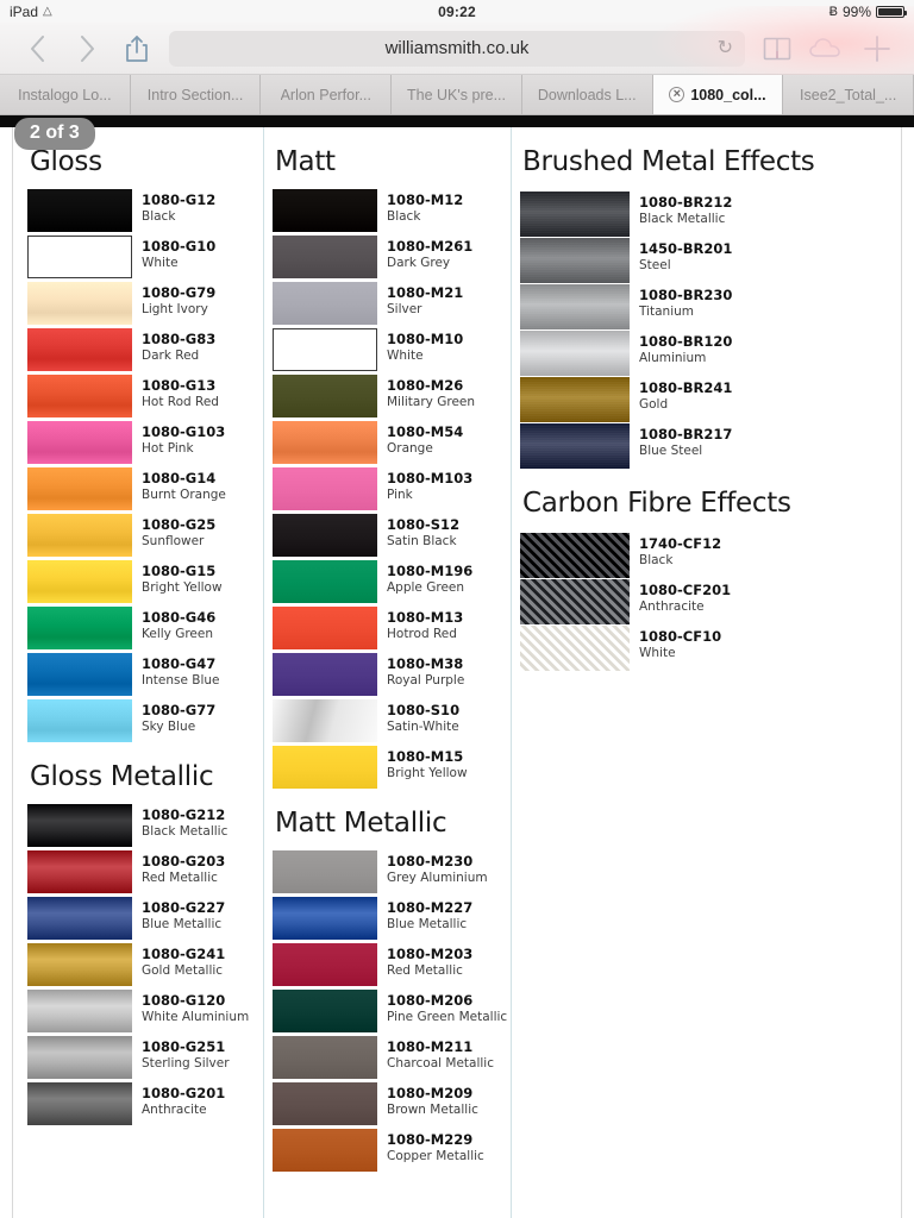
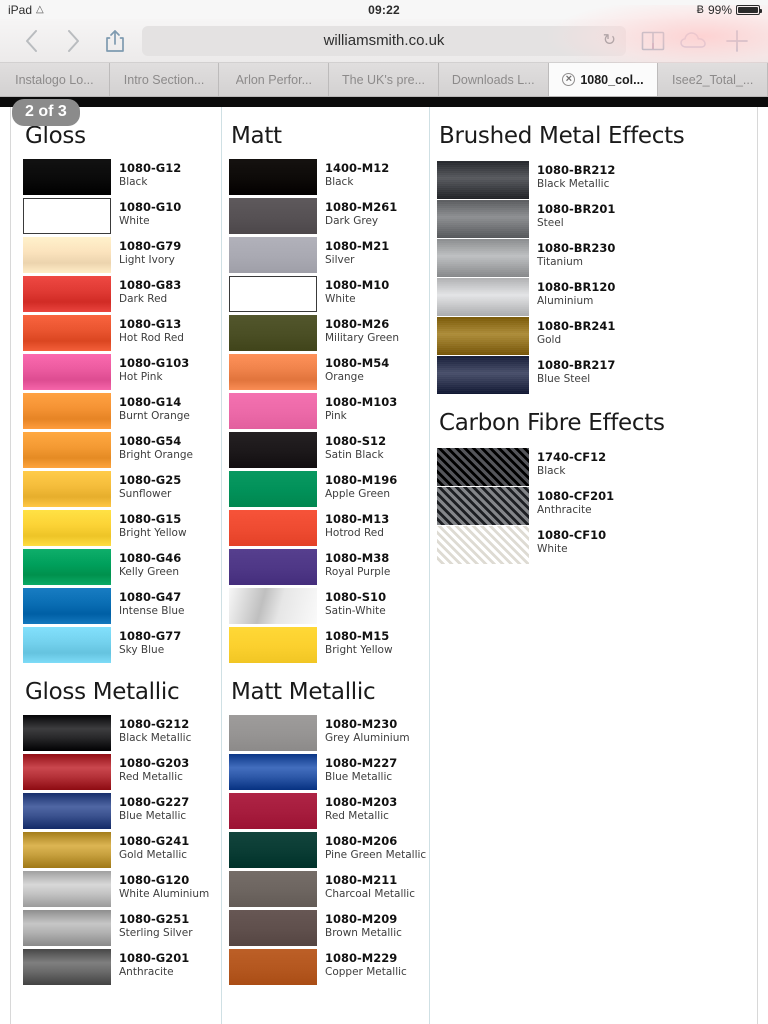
  iPad
  △
  09:22
  Ƀ
  99%
  williamsmith.co.uk
  Instalogo Lo...
  Intro Section...
  Arlon Perfor...
  The UK's pre...
  Downloads L...
  1080_col...
  Isee2_Total_...
  2 of 3
  Gloss
  1080-G12
  Black
  1080-G10
  White
  1080-G79
  Light Ivory
  1080-G83
  Dark Red
  1080-G13
  Hot Rod Red
  1080-G103
  Hot Pink
  1080-G14
  Burnt Orange
+ 1080-G54
+ Bright Orange
  1080-G25
  Sunflower
  1080-G15
  Bright Yellow
  1080-G46
  Kelly Green
  1080-G47
  Intense Blue
  1080-G77
  Sky Blue
  Gloss Metallic
  1080-G212
  Black Metallic
  1080-G203
  Red Metallic
  1080-G227
  Blue Metallic
  1080-G241
  Gold Metallic
  1080-G120
  White Aluminium
  1080-G251
  Sterling Silver
  1080-G201
  Anthracite
  Matt
- 1080-M12
+ 1400-M12
  Black
  1080-M261
  Dark Grey
  1080-M21
  Silver
  1080-M10
  White
  1080-M26
  Military Green
  1080-M54
  Orange
  1080-M103
  Pink
  1080-S12
  Satin Black
  1080-M196
  Apple Green
  1080-M13
  Hotrod Red
  1080-M38
  Royal Purple
  1080-S10
  Satin-White
  1080-M15
  Bright Yellow
  Matt Metallic
  1080-M230
  Grey Aluminium
  1080-M227
  Blue Metallic
  1080-M203
  Red Metallic
  1080-M206
  Pine Green Metallic
  1080-M211
  Charcoal Metallic
  1080-M209
  Brown Metallic
  1080-M229
  Copper Metallic
  Brushed Metal Effects
  1080-BR212
  Black Metallic
- 1450-BR201
+ 1080-BR201
  Steel
  1080-BR230
  Titanium
  1080-BR120
  Aluminium
  1080-BR241
  Gold
  1080-BR217
  Blue Steel
  Carbon Fibre Effects
  1740-CF12
  Black
  1080-CF201
  Anthracite
  1080-CF10
  White
